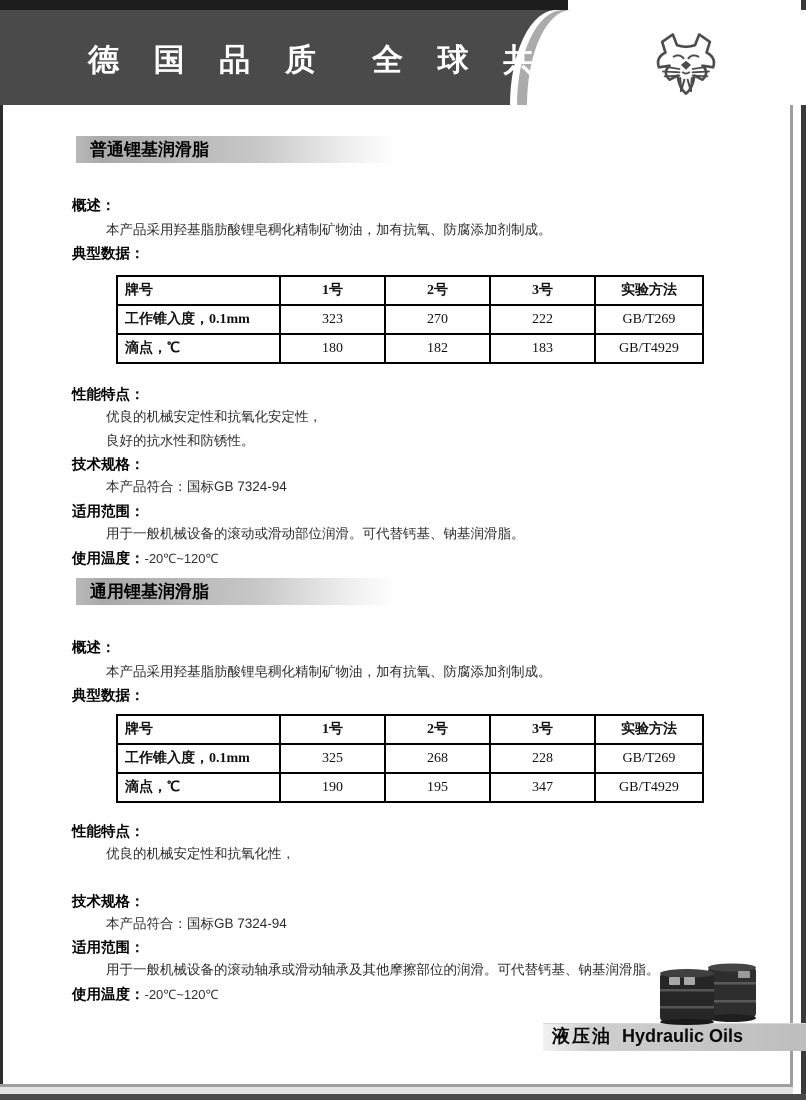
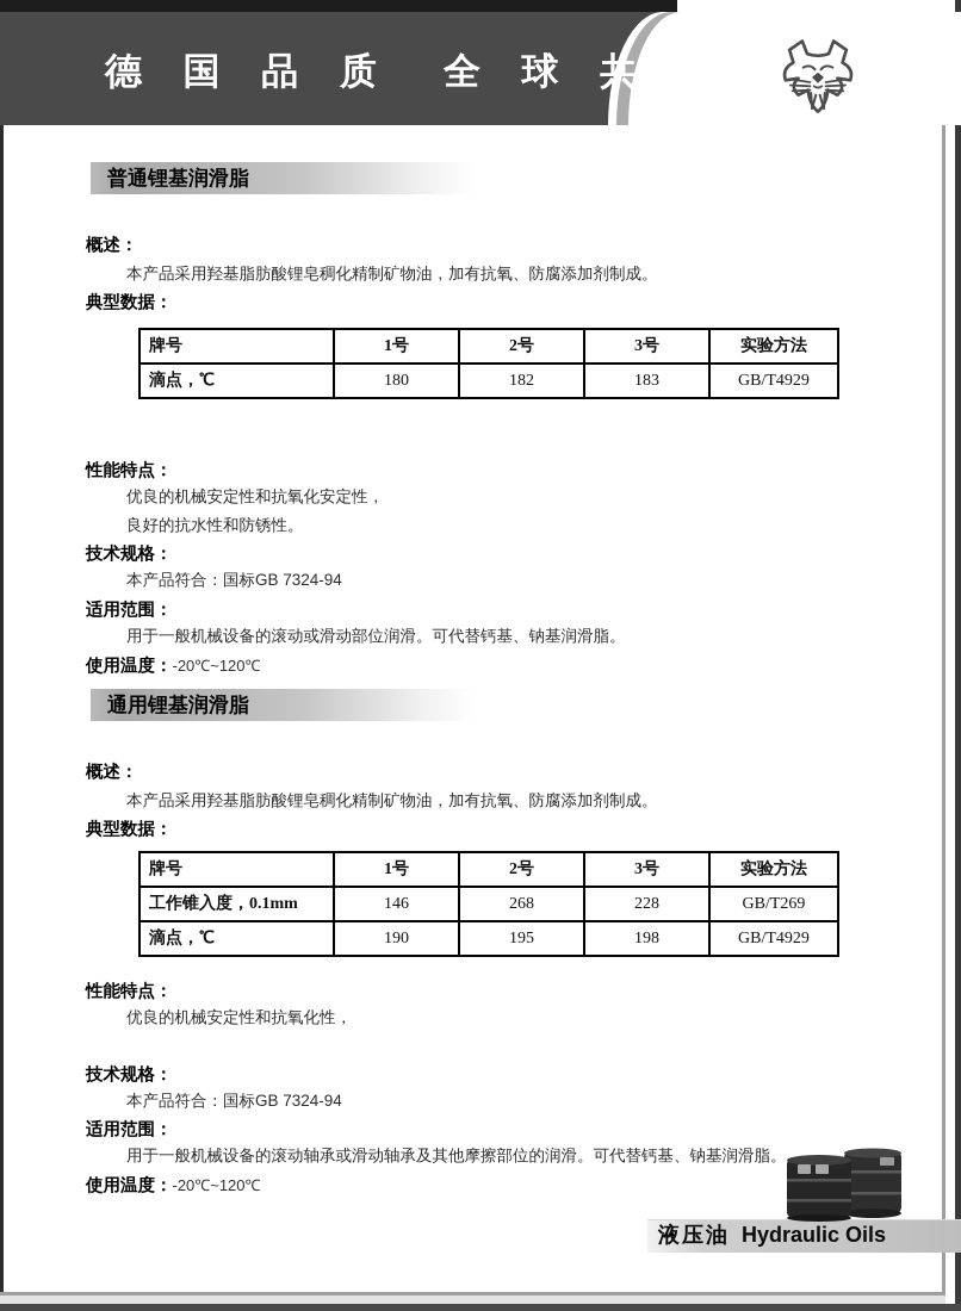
  德 国 品 质 全 球 共 享
  普通锂基润滑脂
  概述：
  本产品采用羟基脂肪酸锂皂稠化精制矿物油，加有抗氧、防腐添加剂制成。
  典型数据：
  牌号	1号	2号	3号	实验方法
- 工作锥入度，0.1mm	323	270	222	GB/T269
  滴点，℃	180	182	183	GB/T4929
  性能特点：
  优良的机械安定性和抗氧化安定性，
  良好的抗水性和防锈性。
  技术规格：
  本产品符合：国标GB 7324-94
  适用范围：
  用于一般机械设备的滚动或滑动部位润滑。可代替钙基、钠基润滑脂。
  使用温度：-20℃~120℃
  通用锂基润滑脂
  概述：
  本产品采用羟基脂肪酸锂皂稠化精制矿物油，加有抗氧、防腐添加剂制成。
  典型数据：
  牌号	1号	2号	3号	实验方法
- 工作锥入度，0.1mm	325	268	228	GB/T269
+ 工作锥入度，0.1mm	146	268	228	GB/T269
- 滴点，℃	190	195	347	GB/T4929
+ 滴点，℃	190	195	198	GB/T4929
  性能特点：
  优良的机械安定性和抗氧化性，
  技术规格：
  本产品符合：国标GB 7324-94
  适用范围：
  用于一般机械设备的滚动轴承或滑动轴承及其他摩擦部位的润滑。可代替钙基、钠基润滑脂。
  使用温度：-20℃~120℃
  液压油 Hydraulic Oils
